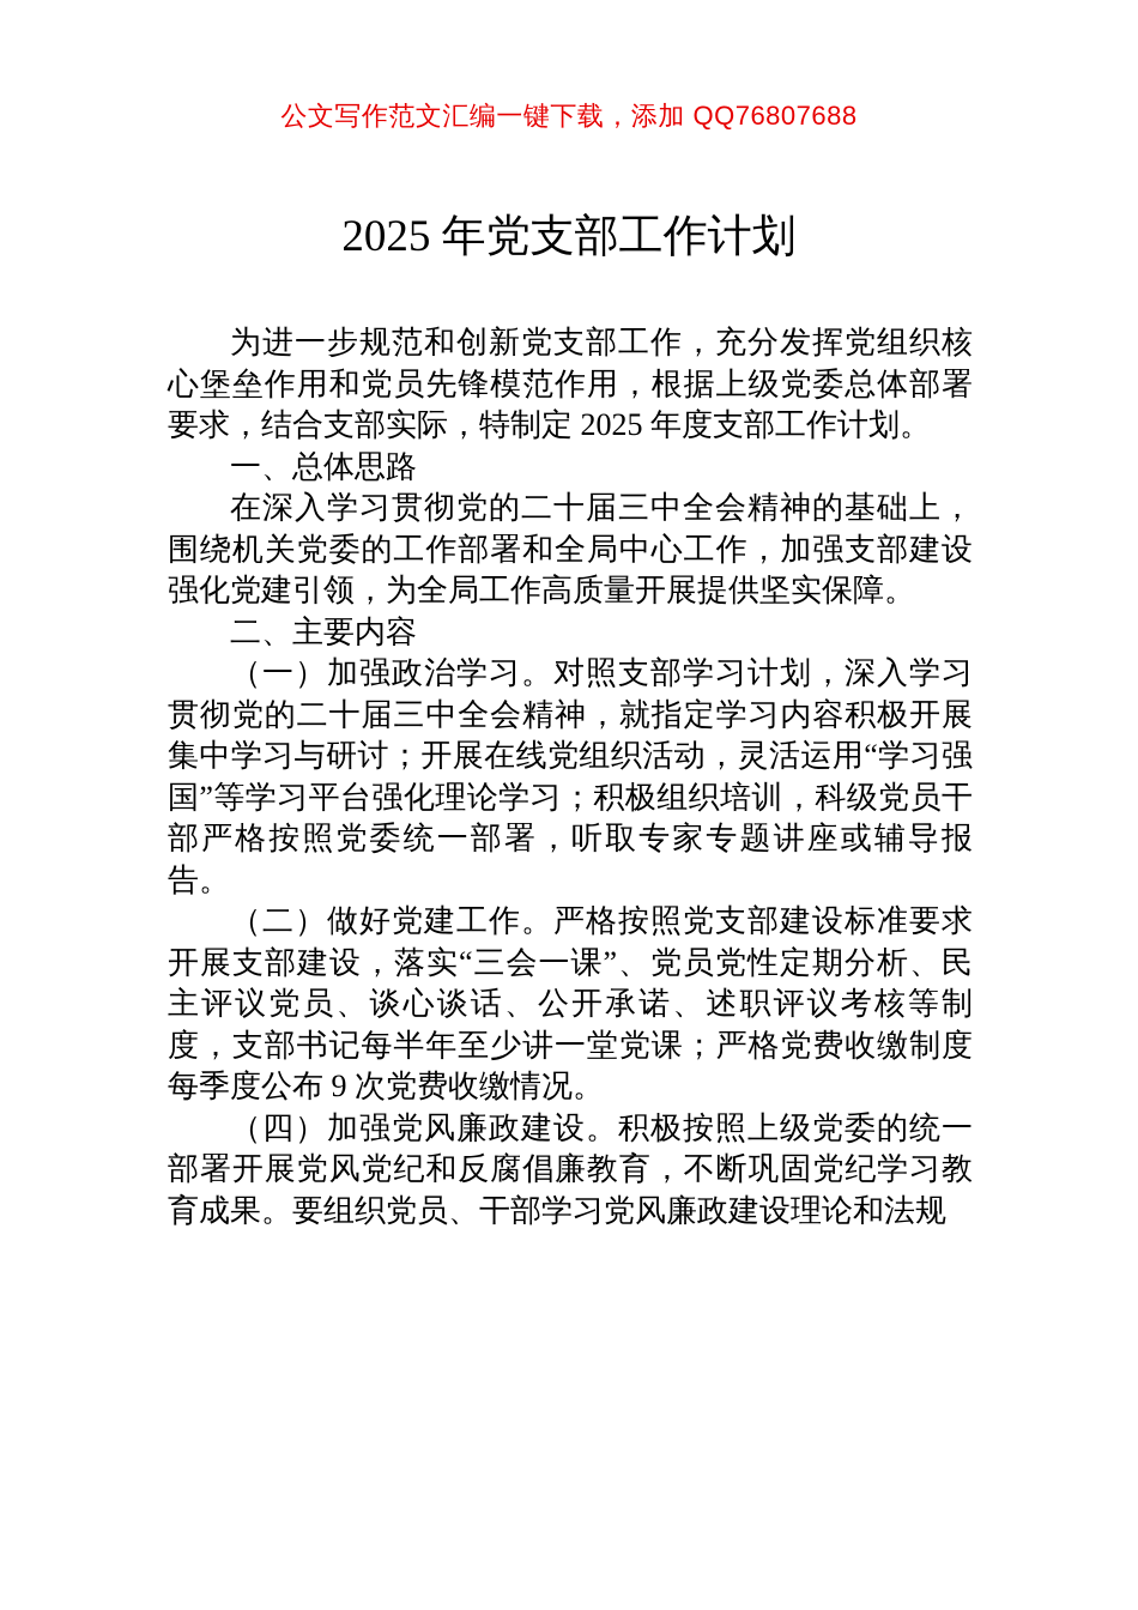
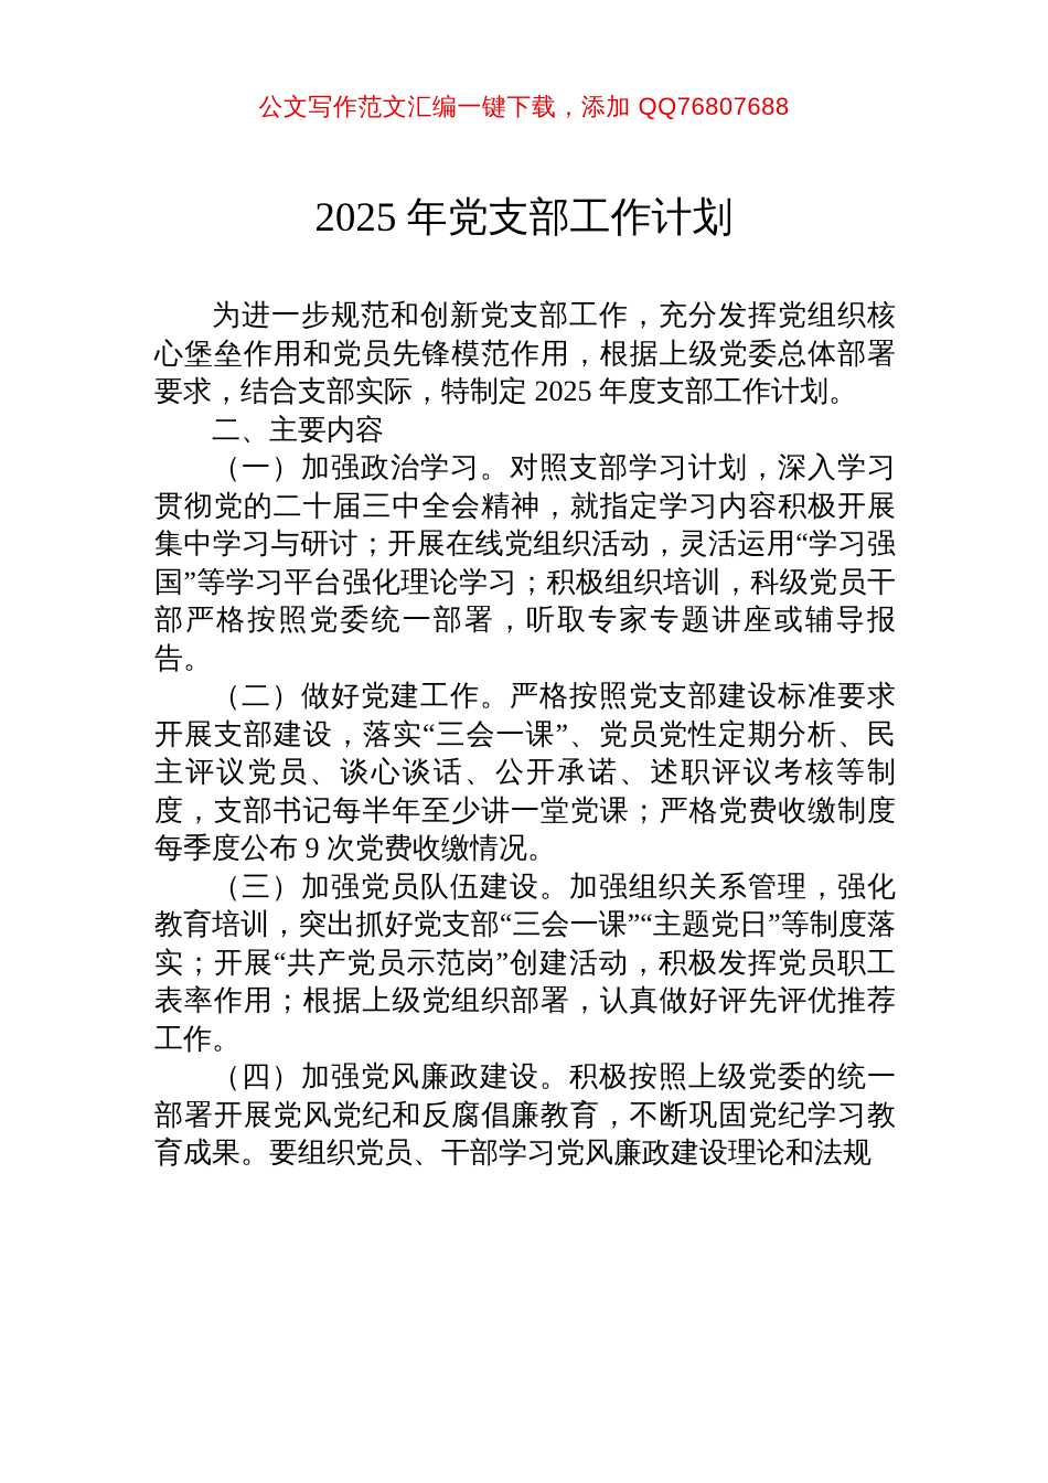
  公文写作范文汇编一键下载，添加 QQ76807688
  2025 年党支部工作计划
  为进一步规范和创新党支部工作，充分发挥党组织核心堡垒作用和党员先锋模范作用，根据上级党委总体部署要求，结合支部实际，特制定 2025 年度支部工作计划。
- 一、总体思路
- 在深入学习贯彻党的二十届三中全会精神的基础上，围绕机关党委的工作部署和全局中心工作，加强支部建设强化党建引领，为全局工作高质量开展提供坚实保障。
  二、主要内容
  （一）加强政治学习。对照支部学习计划，深入学习贯彻党的二十届三中全会精神，就指定学习内容积极开展集中学习与研讨；开展在线党组织活动，灵活运用“学习强国”等学习平台强化理论学习；积极组织培训，科级党员干部严格按照党委统一部署，听取专家专题讲座或辅导报告。
  （二）做好党建工作。严格按照党支部建设标准要求开展支部建设，落实“三会一课”、党员党性定期分析、民主评议党员、谈心谈话、公开承诺、述职评议考核等制度，支部书记每半年至少讲一堂党课；严格党费收缴制度每季度公布 9 次党费收缴情况。
+ （三）加强党员队伍建设。加强组织关系管理，强化教育培训，突出抓好党支部“三会一课”“主题党日”等制度落实；开展“共产党员示范岗”创建活动，积极发挥党员职工表率作用；根据上级党组织部署，认真做好评先评优推荐工作。
  （四）加强党风廉政建设。积极按照上级党委的统一部署开展党风党纪和反腐倡廉教育，不断巩固党纪学习教育成果。要组织党员、干部学习党风廉政建设理论和法规
